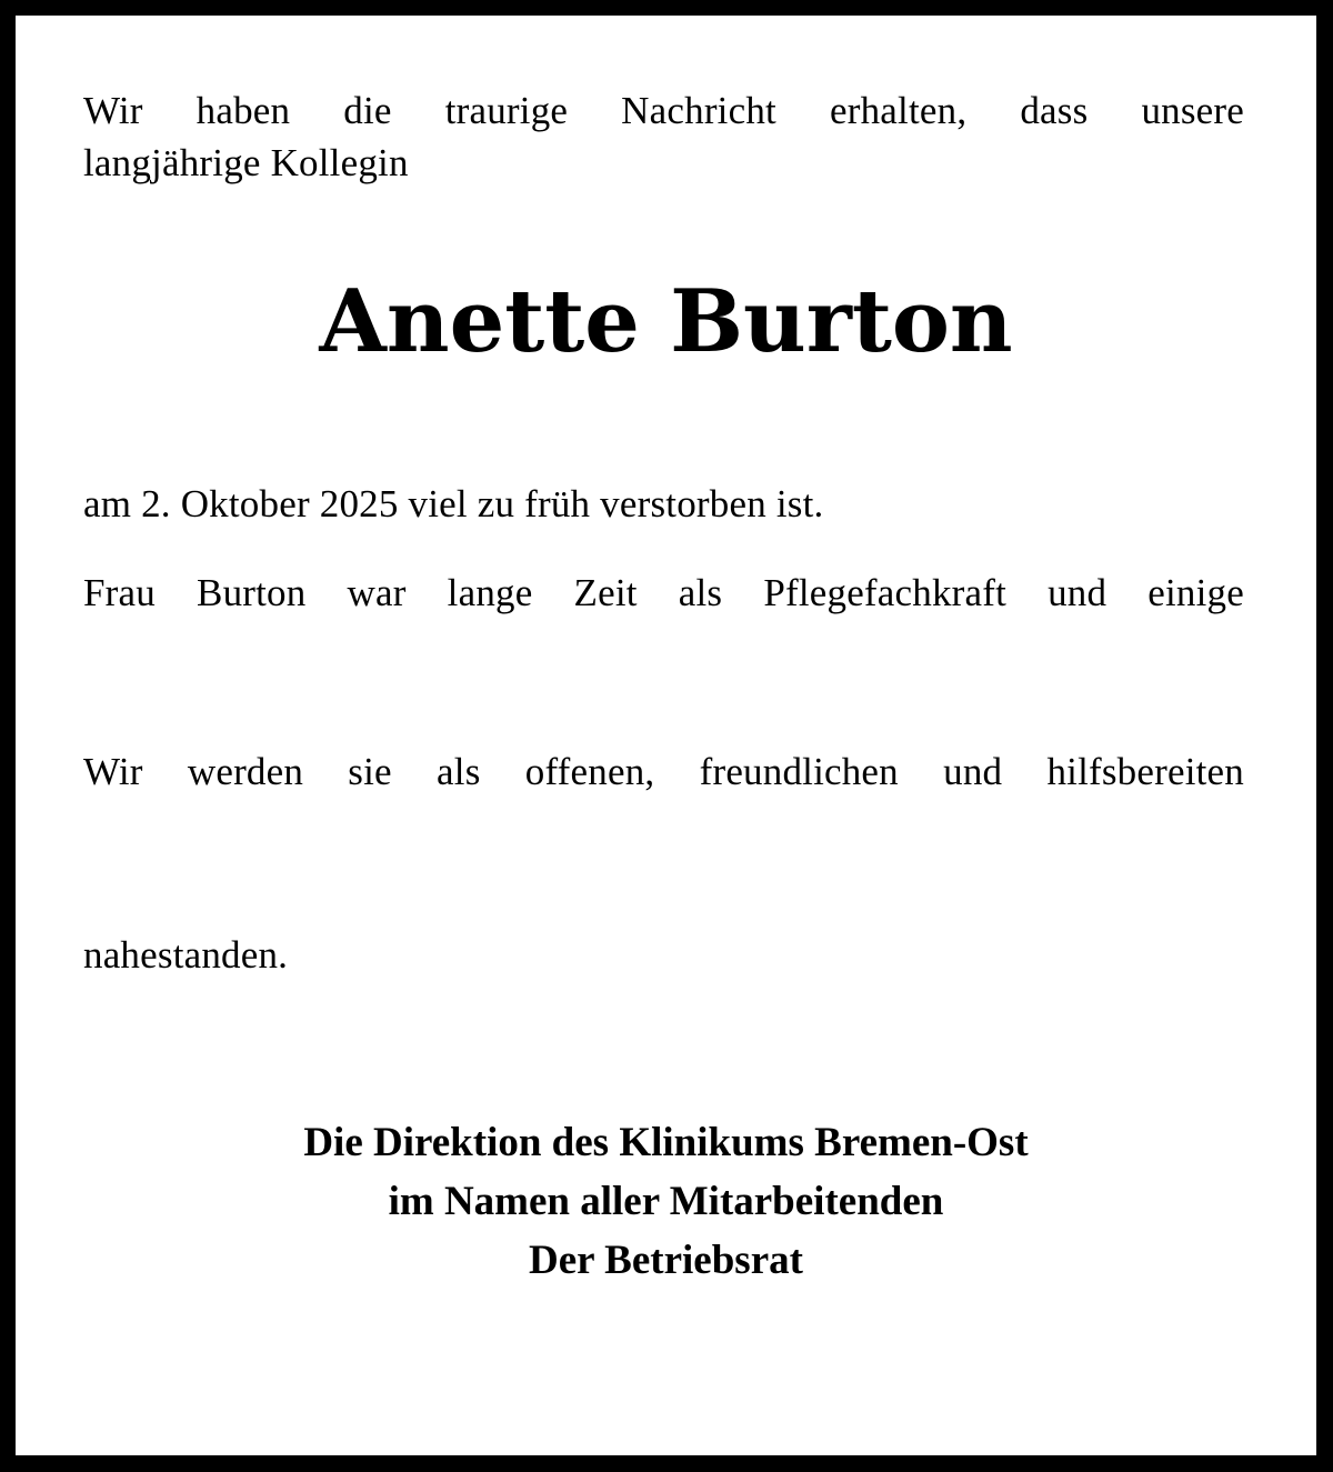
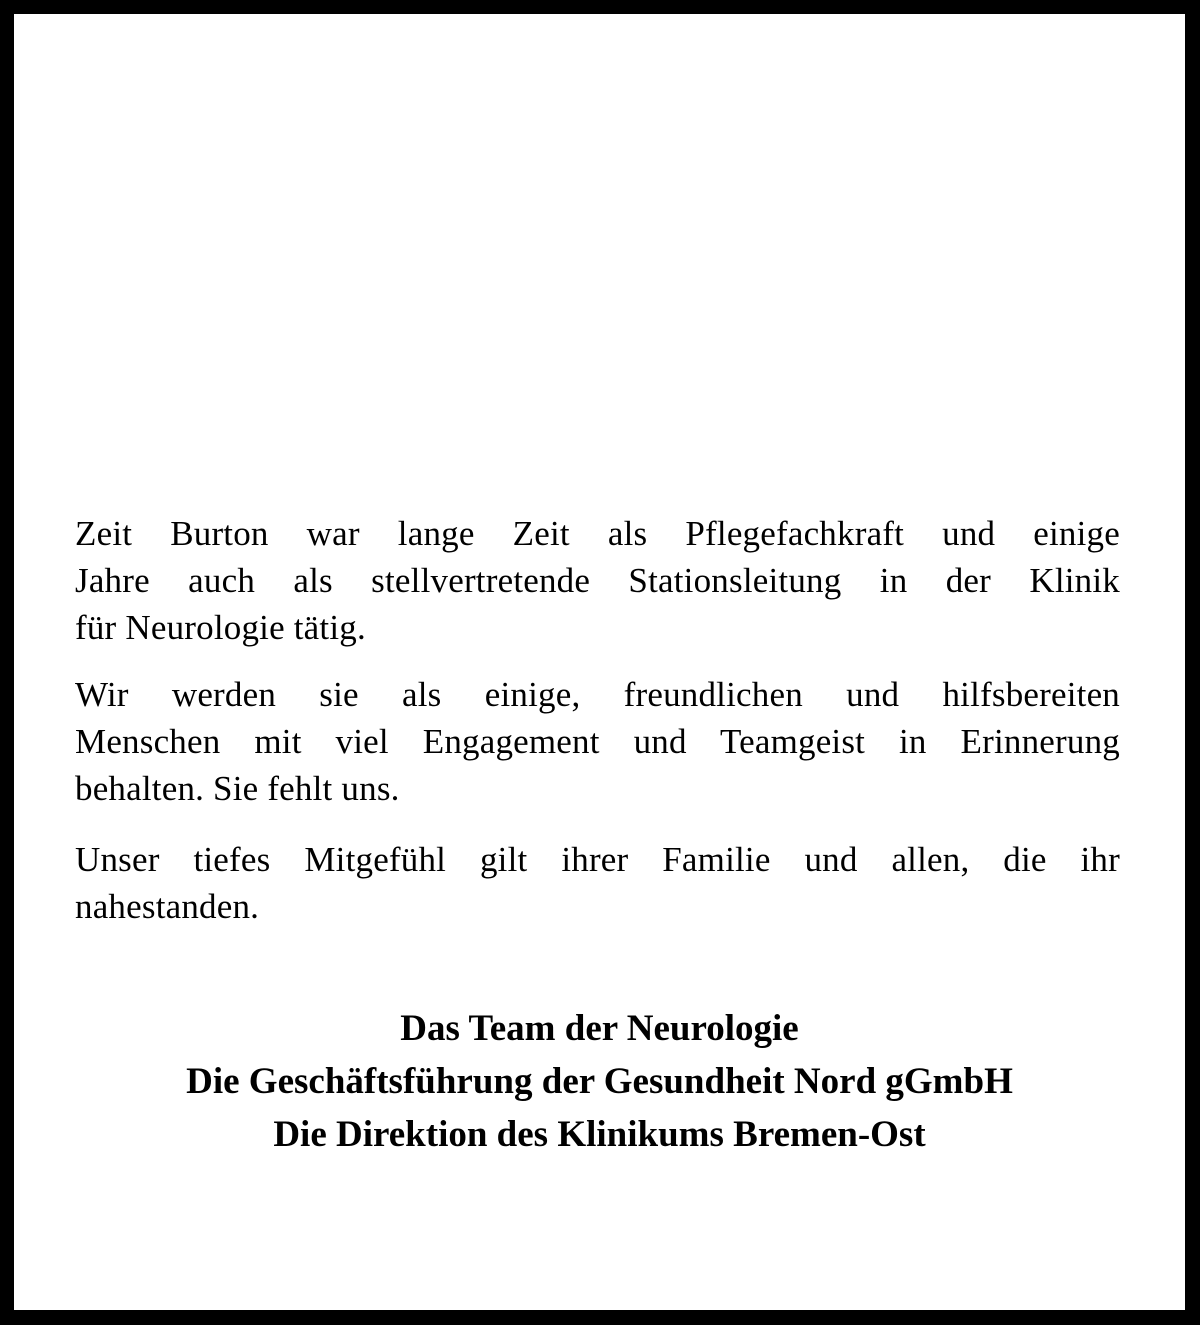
- Wir haben die traurige Nachricht erhalten, dass unsere
- langjährige Kollegin
- Anette Burton
- am 2. Oktober 2025 viel zu früh verstorben ist.
- Frau Burton war lange Zeit als Pflegefachkraft und einige
+ Zeit Burton war lange Zeit als Pflegefachkraft und einige
+ Jahre auch als stellvertretende Stationsleitung in der Klinik
+ für Neurologie tätig.
- Wir werden sie als offenen, freundlichen und hilfsbereiten
+ Wir werden sie als einige, freundlichen und hilfsbereiten
+ Menschen mit viel Engagement und Teamgeist in Erinnerung
+ behalten. Sie fehlt uns.
+ Unser tiefes Mitgefühl gilt ihrer Familie und allen, die ihr
  nahestanden.
+ Das Team der Neurologie
+ Die Geschäftsführung der Gesundheit Nord gGmbH
  Die Direktion des Klinikums Bremen-Ost
- im Namen aller Mitarbeitenden
- Der Betriebsrat
